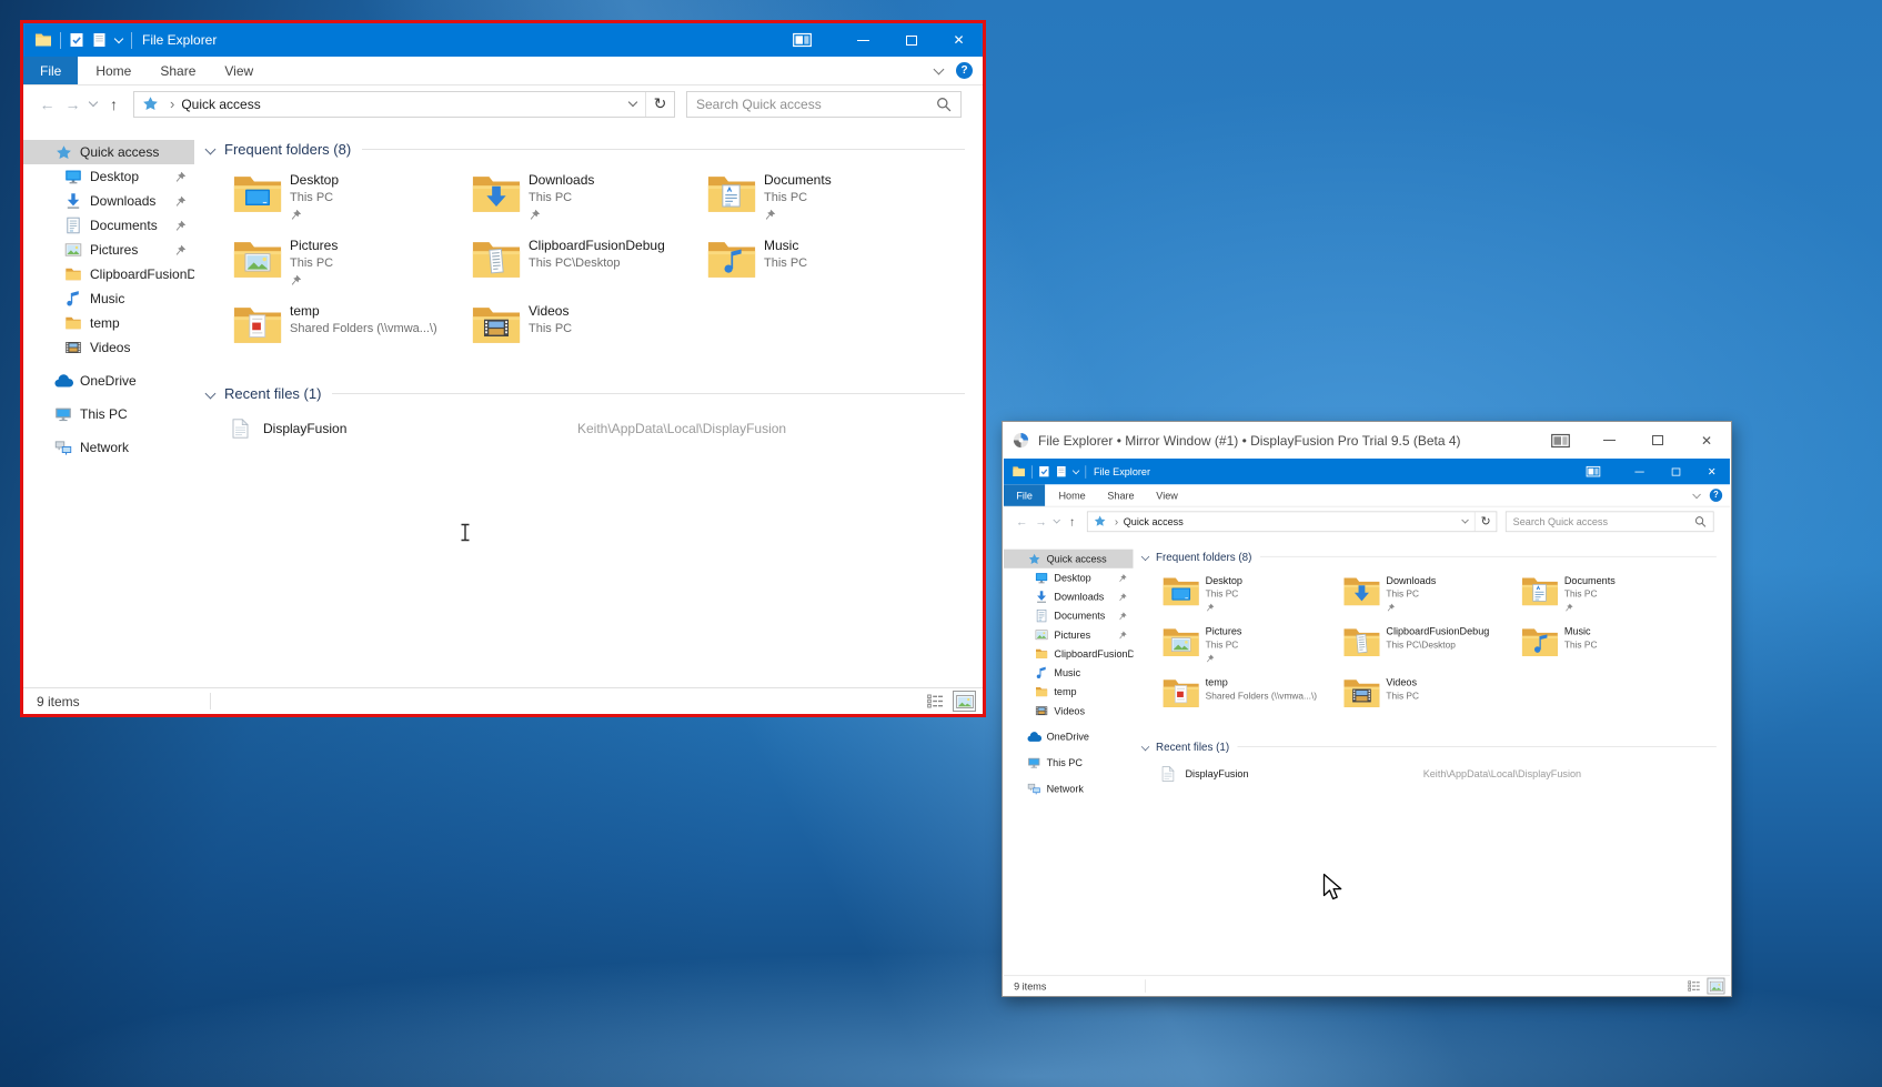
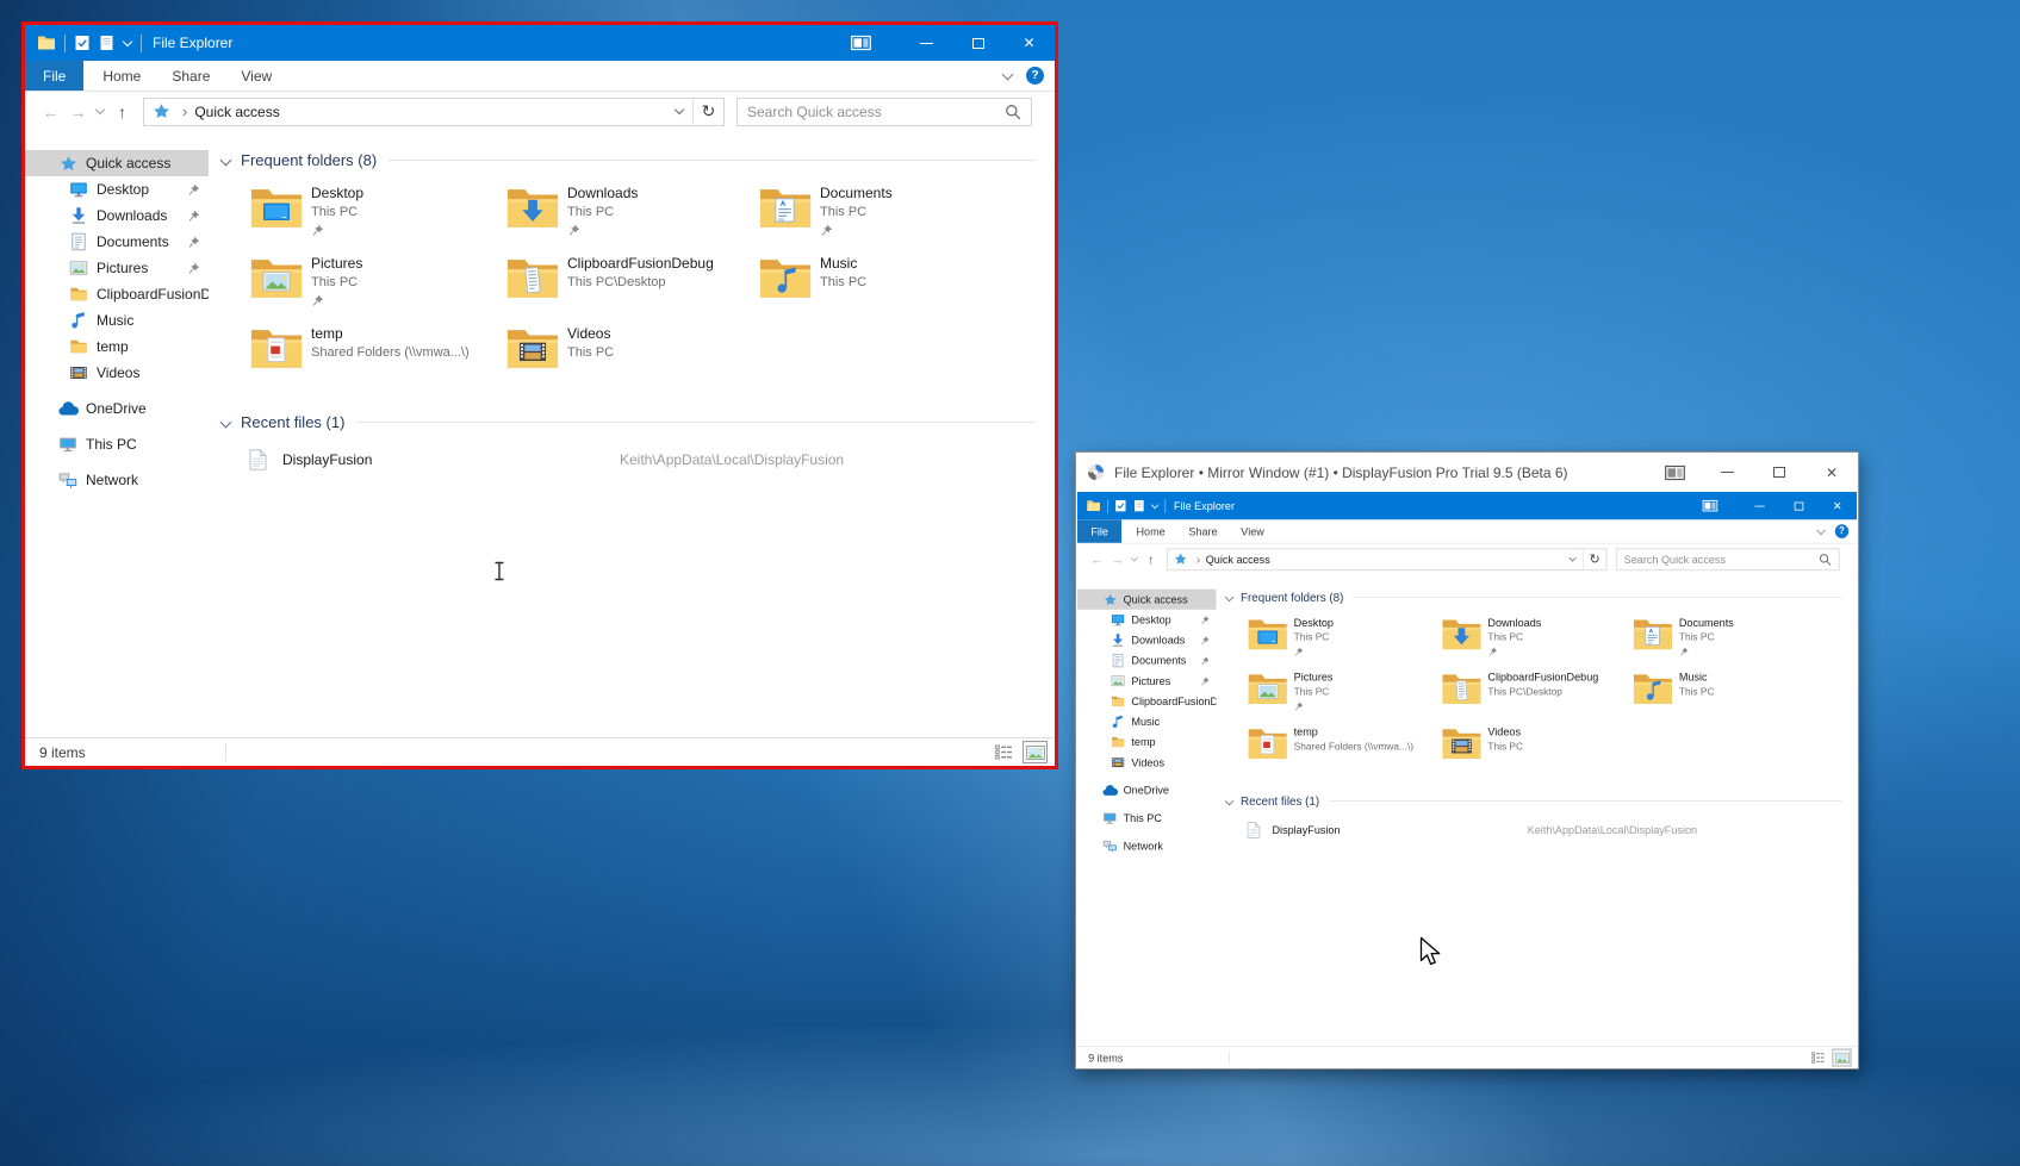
  File Explorer
  ✕
  File
  Home
  Share
  View
  ?
  ←
  →
  ↑
  ›
  Quick access
  ↻
  Search Quick access
  Quick access
  Desktop
  Downloads
  Documents
  Pictures
  ClipboardFusionD
  Music
  temp
  Videos
  OneDrive
  This PC
  Network
  Frequent folders (8)
  Desktop
  This PC
  Downloads
  This PC
  Documents
  This PC
  Pictures
  This PC
  ClipboardFusionDebug
  This PC\Desktop
  Music
  This PC
  temp
  Shared Folders (\\vmwa...\)
  Videos
  This PC
  Recent files (1)
  DisplayFusion
  Keith\AppData\Local\DisplayFusion
  9 items
- File Explorer • Mirror Window (#1) • DisplayFusion Pro Trial 9.5 (Beta 4)
+ File Explorer • Mirror Window (#1) • DisplayFusion Pro Trial 9.5 (Beta 6)
  ✕
  File Explorer
  ✕
  File
  Home
  Share
  View
  ?
  ←
  →
  ↑
  ›
  Quick access
  ↻
  Search Quick access
  Quick access
  Desktop
  Downloads
  Documents
  Pictures
  ClipboardFusionD
  Music
  temp
  Videos
  OneDrive
  This PC
  Network
  Frequent folders (8)
  Desktop
  This PC
  Downloads
  This PC
  Documents
  This PC
  Pictures
  This PC
  ClipboardFusionDebug
  This PC\Desktop
  Music
  This PC
  temp
  Shared Folders (\\vmwa...\)
  Videos
  This PC
  Recent files (1)
  DisplayFusion
  Keith\AppData\Local\DisplayFusion
  9 items
